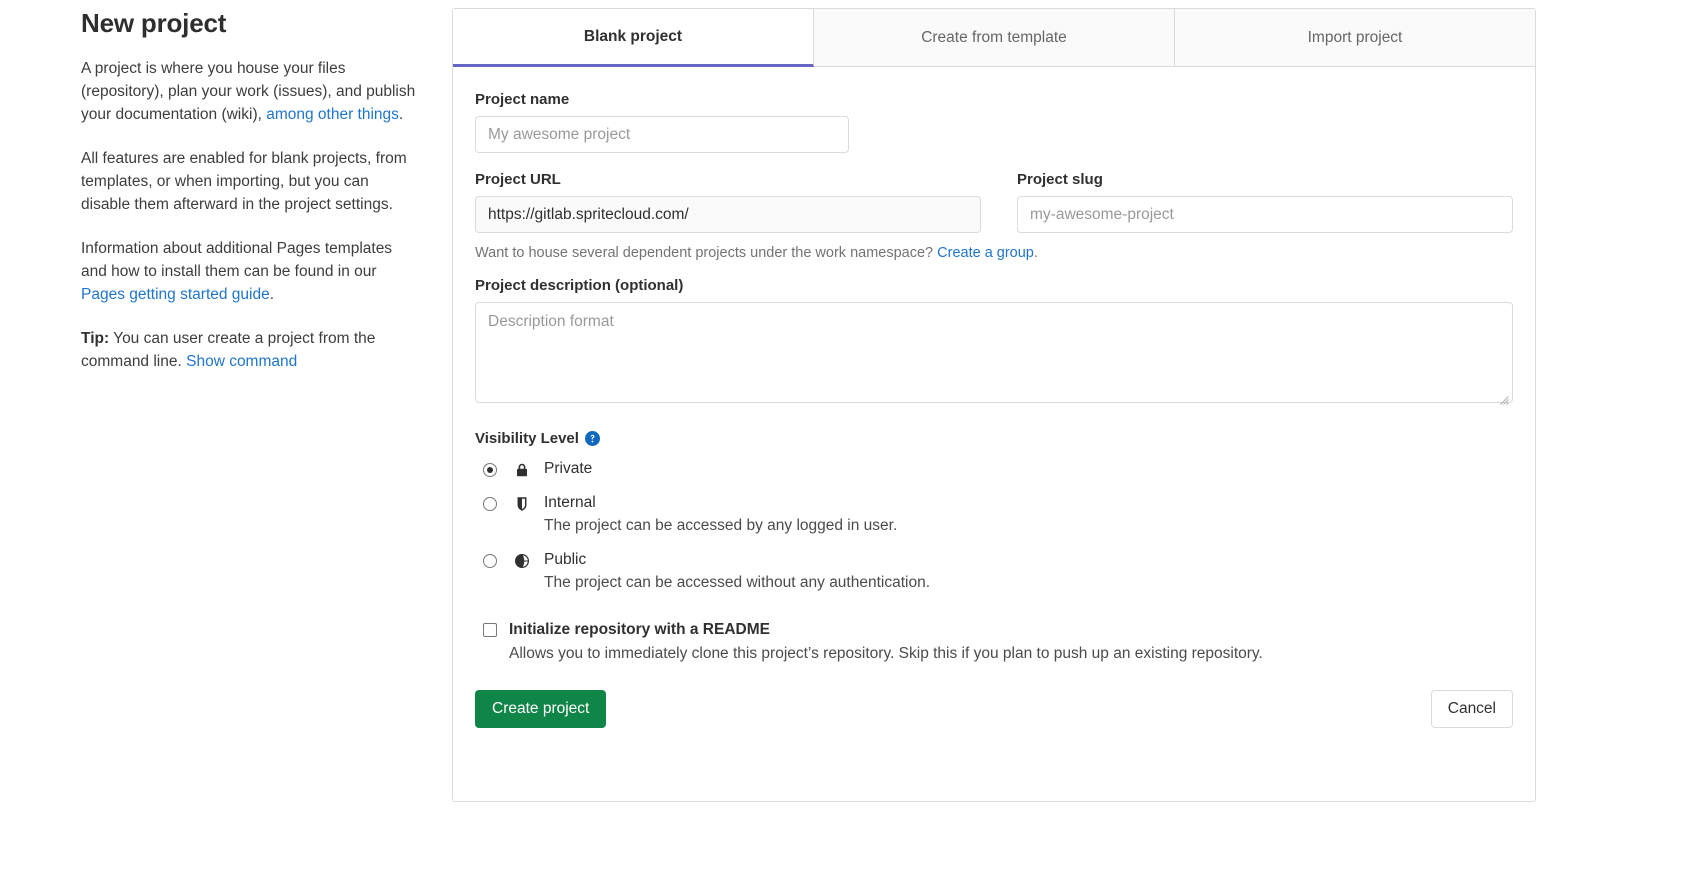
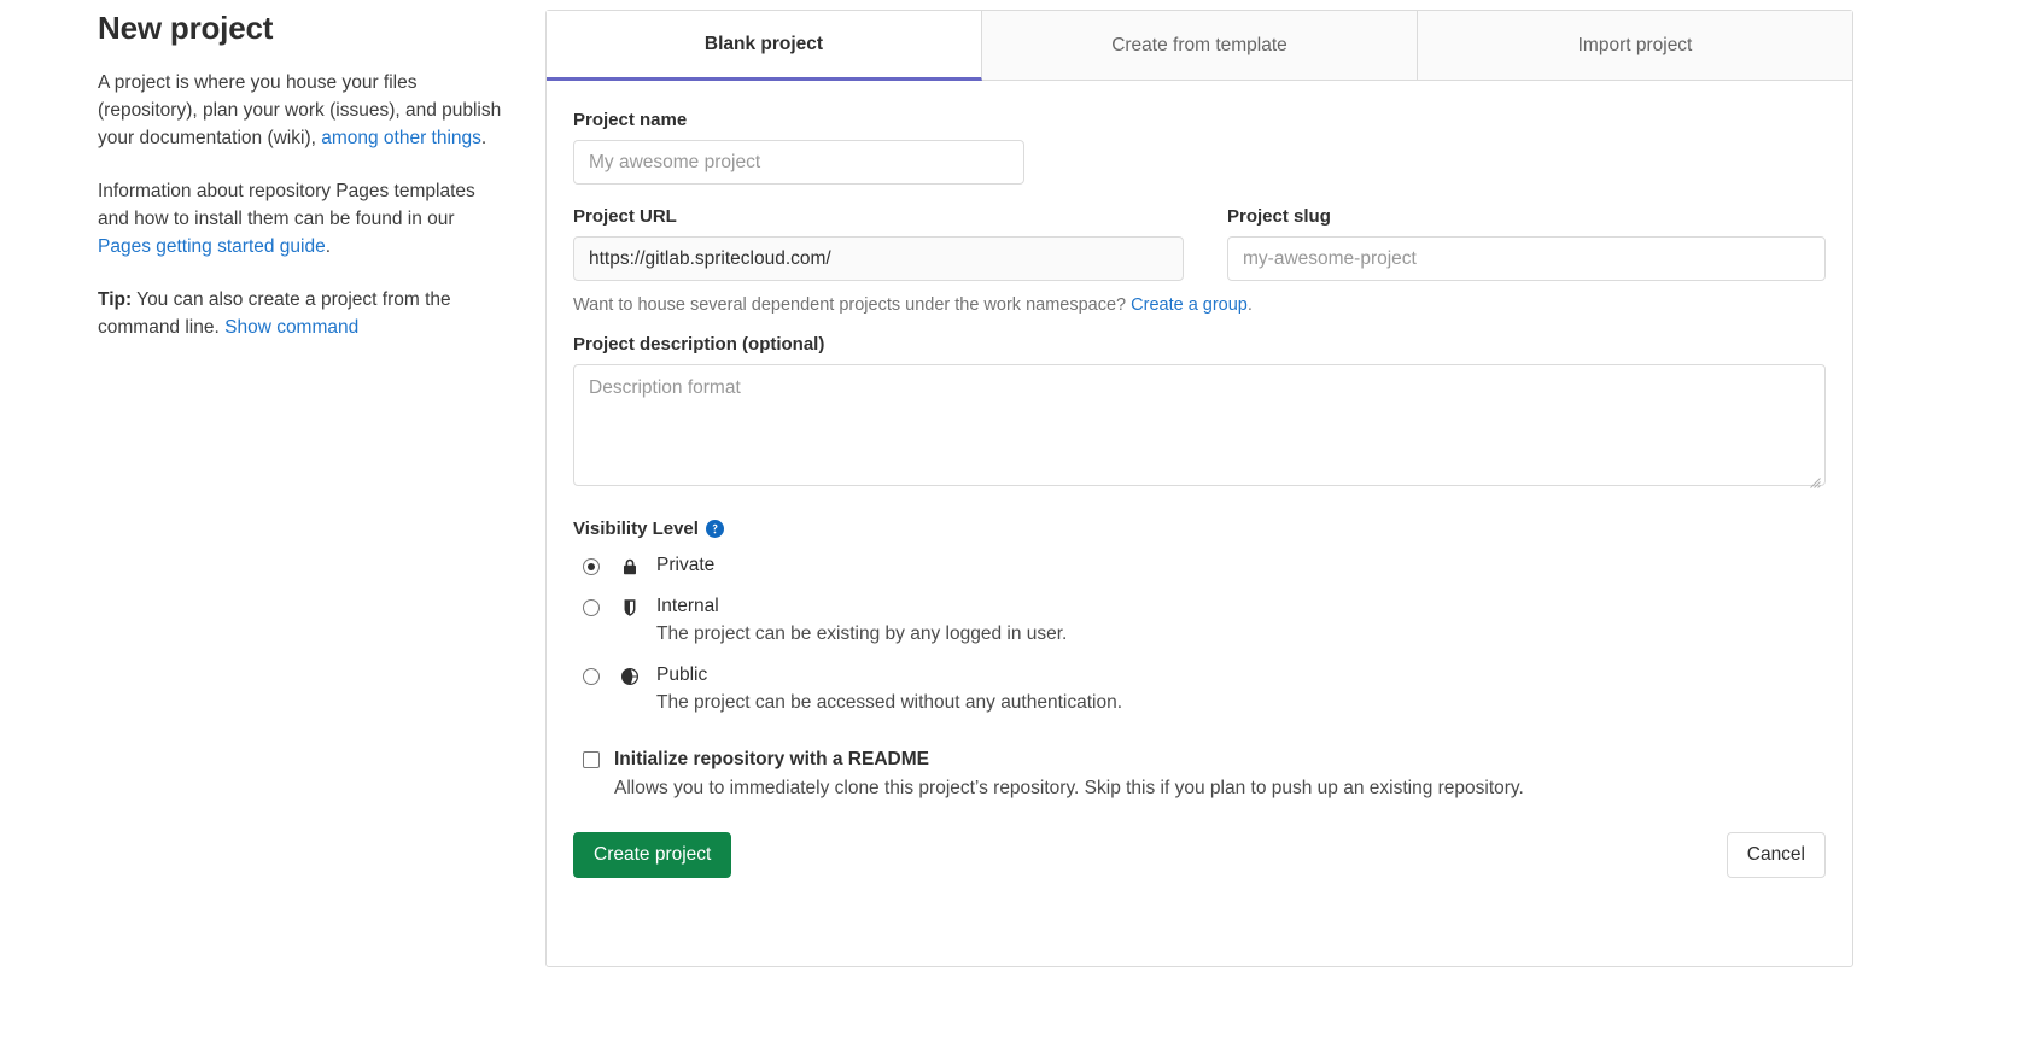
  New project
  A project is where you house your files (repository), plan your work (issues), and publish your documentation (wiki), among other things.
- All features are enabled for blank projects, from templates, or when importing, but you can disable them afterward in the project settings.
- Information about additional Pages templates and how to install them can be found in our Pages getting started guide.
+ Information about repository Pages templates and how to install them can be found in our Pages getting started guide.
- Tip: You can user create a project from the command line. Show command
+ Tip: You can also create a project from the command line. Show command
  Blank project
  Create from template
  Import project
  Project name
  My awesome project
  Project URL
  https://gitlab.spritecloud.com/
  Project slug
  my-awesome-project
  Want to house several dependent projects under the work namespace? Create a group.
  Project description (optional)
  Description format
  Visibility Level
  Private
  Internal
- The project can be accessed by any logged in user.
+ The project can be existing by any logged in user.
  Public
  The project can be accessed without any authentication.
  Initialize repository with a README
  Allows you to immediately clone this project’s repository. Skip this if you plan to push up an existing repository.
  Create project
  Cancel
